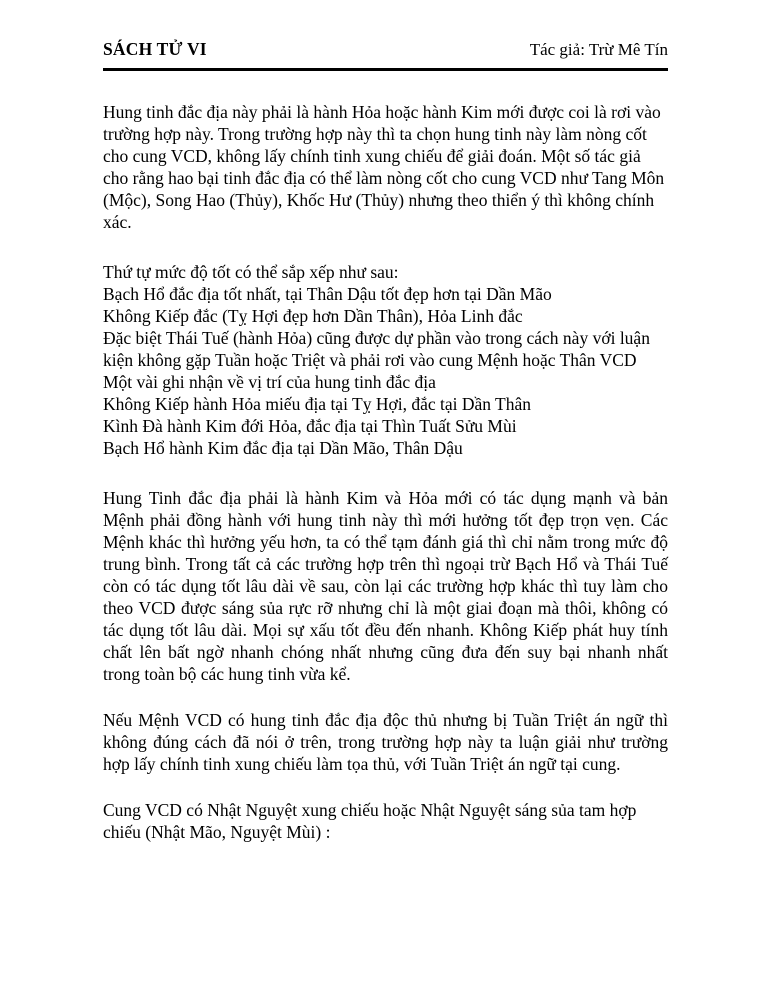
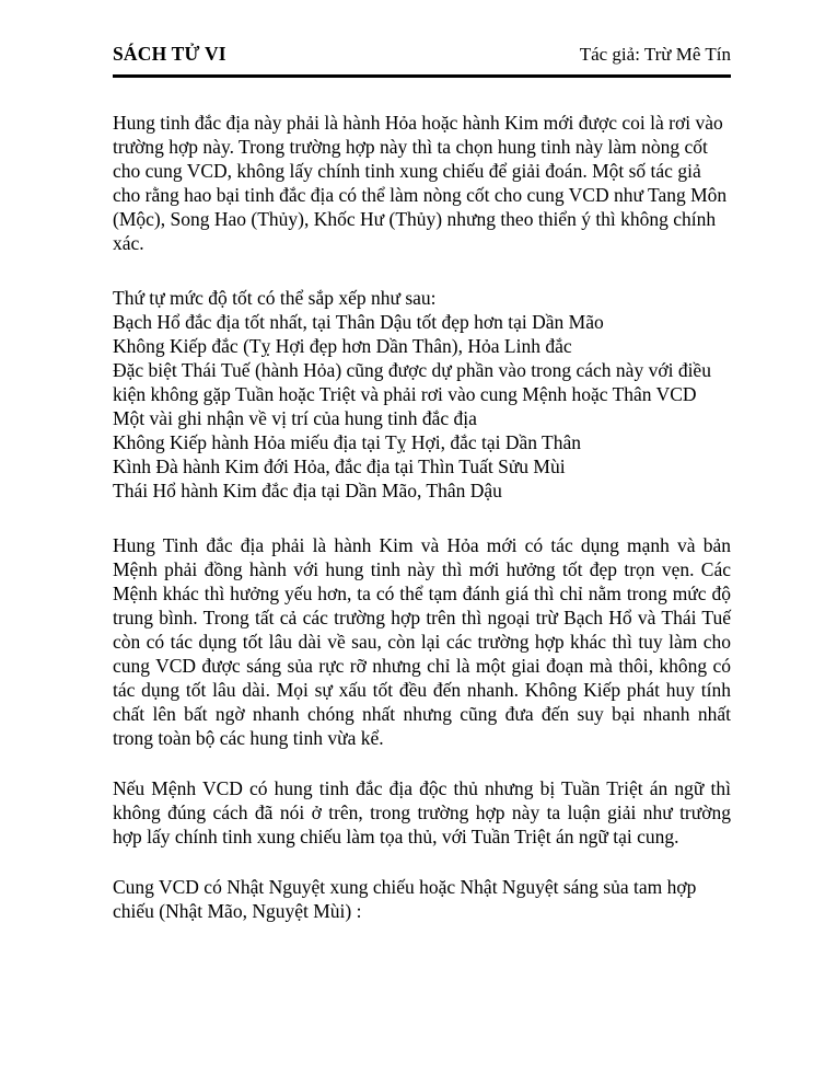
  SÁCH TỬ VI
  Tác giả: Trừ Mê Tín
  Hung tinh đắc địa này phải là hành Hỏa hoặc hành Kim mới được coi là rơi vào trường hợp này. Trong trường hợp này thì ta chọn hung tinh này làm nòng cốt cho cung VCD, không lấy chính tinh xung chiếu để giải đoán. Một số tác giả cho rằng hao bại tinh đắc địa có thể làm nòng cốt cho cung VCD như Tang Môn (Mộc), Song Hao (Thủy), Khốc Hư (Thủy) nhưng theo thiển ý thì không chính xác.
  Thứ tự mức độ tốt có thể sắp xếp như sau:
  Bạch Hổ đắc địa tốt nhất, tại Thân Dậu tốt đẹp hơn tại Dần Mão
  Không Kiếp đắc (Tỵ Hợi đẹp hơn Dần Thân), Hỏa Linh đắc
- Đặc biệt Thái Tuế (hành Hỏa) cũng được dự phần vào trong cách này với luận kiện không gặp Tuần hoặc Triệt và phải rơi vào cung Mệnh hoặc Thân VCD
+ Đặc biệt Thái Tuế (hành Hỏa) cũng được dự phần vào trong cách này với điều kiện không gặp Tuần hoặc Triệt và phải rơi vào cung Mệnh hoặc Thân VCD
  Một vài ghi nhận về vị trí của hung tinh đắc địa
  Không Kiếp hành Hỏa miếu địa tại Tỵ Hợi, đắc tại Dần Thân
  Kình Đà hành Kim đới Hỏa, đắc địa tại Thìn Tuất Sửu Mùi
- Bạch Hổ hành Kim đắc địa tại Dần Mão, Thân Dậu
+ Thái Hổ hành Kim đắc địa tại Dần Mão, Thân Dậu
- Hung Tinh đắc địa phải là hành Kim và Hỏa mới có tác dụng mạnh và bản Mệnh phải đồng hành với hung tinh này thì mới hưởng tốt đẹp trọn vẹn. Các Mệnh khác thì hưởng yếu hơn, ta có thể tạm đánh giá thì chỉ nằm trong mức độ trung bình. Trong tất cả các trường hợp trên thì ngoại trừ Bạch Hổ và Thái Tuế còn có tác dụng tốt lâu dài về sau, còn lại các trường hợp khác thì tuy làm cho theo VCD được sáng sủa rực rỡ nhưng chỉ là một giai đoạn mà thôi, không có tác dụng tốt lâu dài. Mọi sự xấu tốt đều đến nhanh. Không Kiếp phát huy tính chất lên bất ngờ nhanh chóng nhất nhưng cũng đưa đến suy bại nhanh nhất trong toàn bộ các hung tinh vừa kể.
+ Hung Tinh đắc địa phải là hành Kim và Hỏa mới có tác dụng mạnh và bản Mệnh phải đồng hành với hung tinh này thì mới hưởng tốt đẹp trọn vẹn. Các Mệnh khác thì hưởng yếu hơn, ta có thể tạm đánh giá thì chỉ nằm trong mức độ trung bình. Trong tất cả các trường hợp trên thì ngoại trừ Bạch Hổ và Thái Tuế còn có tác dụng tốt lâu dài về sau, còn lại các trường hợp khác thì tuy làm cho cung VCD được sáng sủa rực rỡ nhưng chỉ là một giai đoạn mà thôi, không có tác dụng tốt lâu dài. Mọi sự xấu tốt đều đến nhanh. Không Kiếp phát huy tính chất lên bất ngờ nhanh chóng nhất nhưng cũng đưa đến suy bại nhanh nhất trong toàn bộ các hung tinh vừa kể.
  Nếu Mệnh VCD có hung tinh đắc địa độc thủ nhưng bị Tuần Triệt án ngữ thì không đúng cách đã nói ở trên, trong trường hợp này ta luận giải như trường hợp lấy chính tinh xung chiếu làm tọa thủ, với Tuần Triệt án ngữ tại cung.
  Cung VCD có Nhật Nguyệt xung chiếu hoặc Nhật Nguyệt sáng sủa tam hợp chiếu (Nhật Mão, Nguyệt Mùi) :
